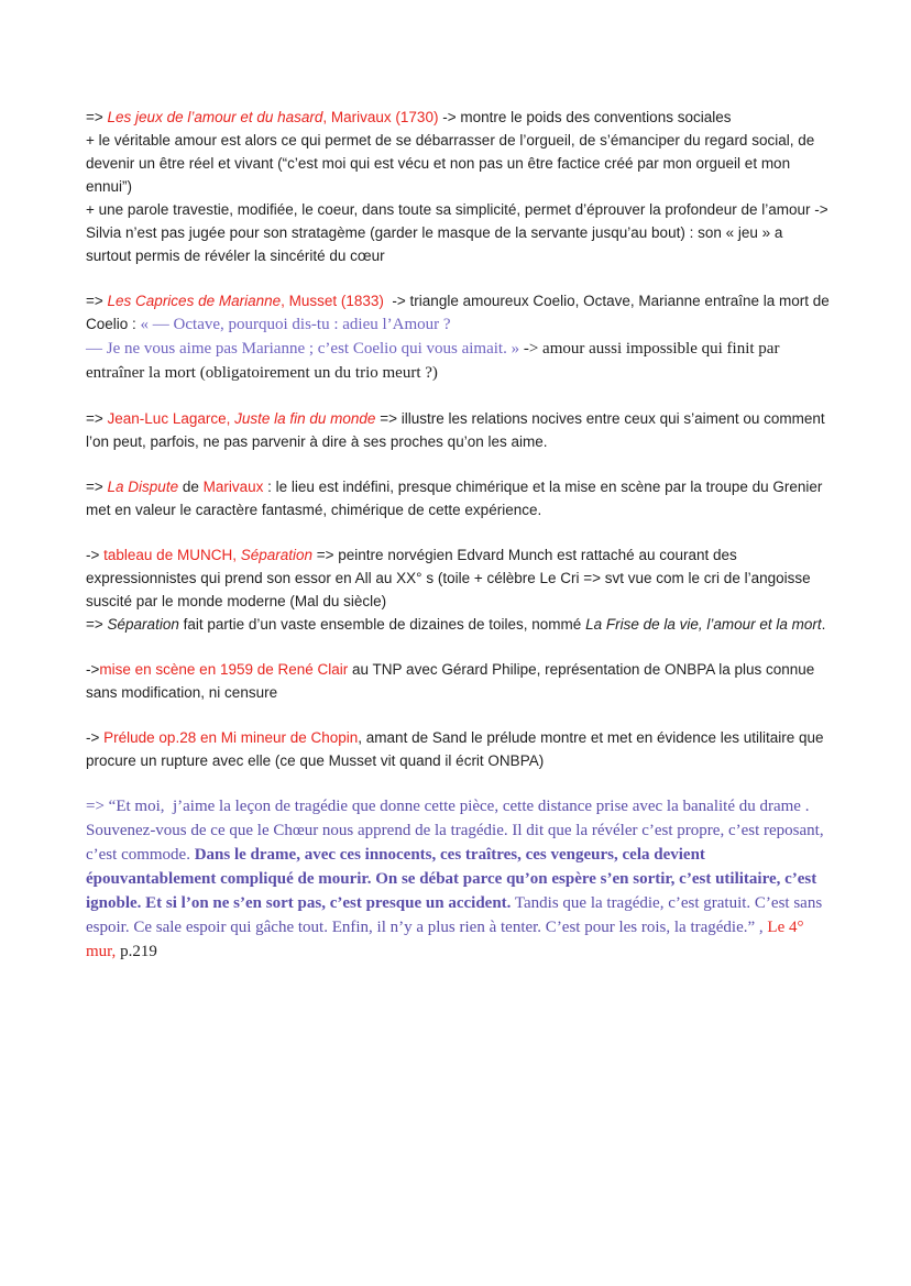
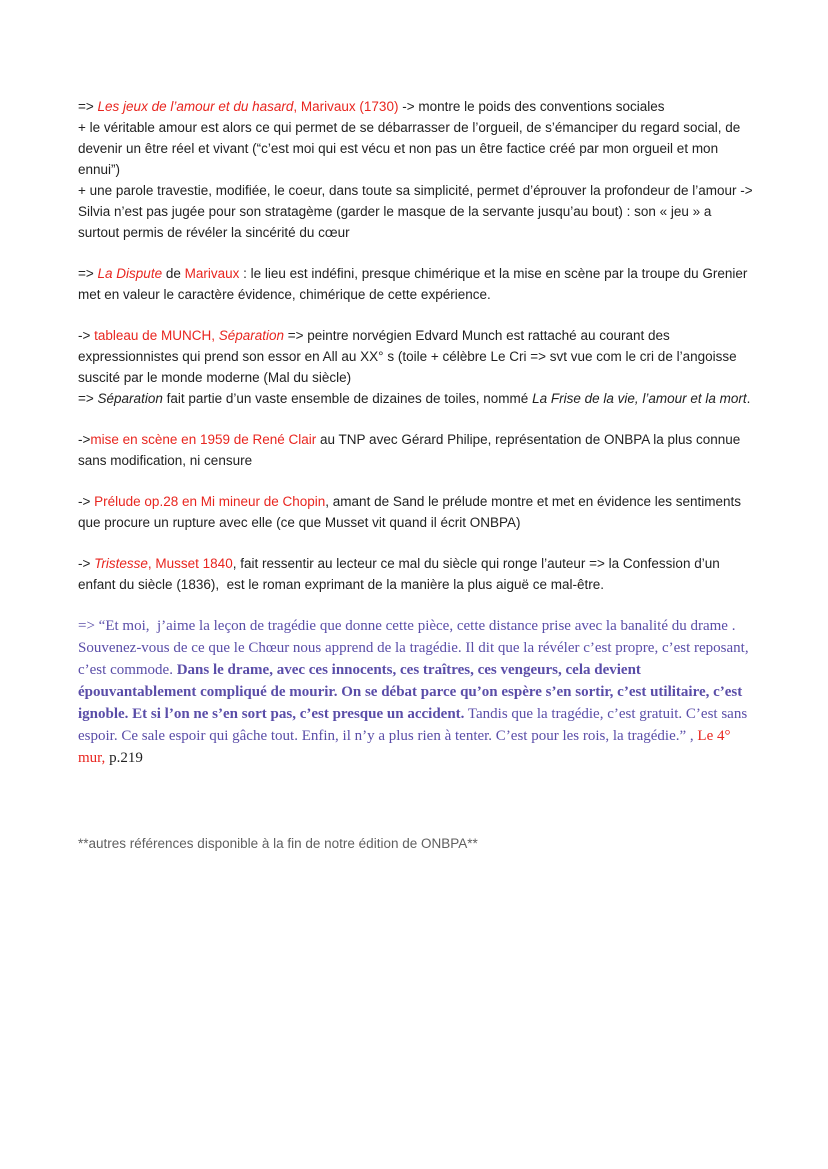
  => Les jeux de l’amour et du hasard, Marivaux (1730) -> montre le poids des conventions sociales
  + le véritable amour est alors ce qui permet de se débarrasser de l’orgueil, de s’émanciper du regard social, de devenir un être réel et vivant (“c’est moi qui est vécu et non pas un être factice créé par mon orgueil et mon ennui”)
  + une parole travestie, modifiée, le coeur, dans toute sa simplicité, permet d’éprouver la profondeur de l’amour -> Silvia n’est pas jugée pour son stratagème (garder le masque de la servante jusqu’au bout) : son « jeu » a surtout permis de révéler la sincérité du cœur
- => Les Caprices de Marianne, Musset (1833) -> triangle amoureux Coelio, Octave, Marianne entraîne la mort de Coelio : « — Octave, pourquoi dis-tu : adieu l’Amour ?
- — Je ne vous aime pas Marianne ; c’est Coelio qui vous aimait. » -> amour aussi impossible qui finit par entraîner la mort (obligatoirement un du trio meurt ?)
- => Jean-Luc Lagarce, Juste la fin du monde => illustre les relations nocives entre ceux qui s’aiment ou comment l’on peut, parfois, ne pas parvenir à dire à ses proches qu’on les aime.
- => La Dispute de Marivaux : le lieu est indéfini, presque chimérique et la mise en scène par la troupe du Grenier met en valeur le caractère fantasmé, chimérique de cette expérience.
+ => La Dispute de Marivaux : le lieu est indéfini, presque chimérique et la mise en scène par la troupe du Grenier met en valeur le caractère évidence, chimérique de cette expérience.
  -> tableau de MUNCH, Séparation => peintre norvégien Edvard Munch est rattaché au courant des expressionnistes qui prend son essor en All au XX° s (toile + célèbre Le Cri => svt vue com le cri de l’angoisse suscité par le monde moderne (Mal du siècle)
  => Séparation fait partie d’un vaste ensemble de dizaines de toiles, nommé La Frise de la vie, l’amour et la mort.
  ->mise en scène en 1959 de René Clair au TNP avec Gérard Philipe, représentation de ONBPA la plus connue sans modification, ni censure
- -> Prélude op.28 en Mi mineur de Chopin, amant de Sand le prélude montre et met en évidence les utilitaire que procure un rupture avec elle (ce que Musset vit quand il écrit ONBPA)
+ -> Prélude op.28 en Mi mineur de Chopin, amant de Sand le prélude montre et met en évidence les sentiments que procure un rupture avec elle (ce que Musset vit quand il écrit ONBPA)
+ -> Tristesse, Musset 1840, fait ressentir au lecteur ce mal du siècle qui ronge l’auteur => la Confession d’un enfant du siècle (1836), est le roman exprimant de la manière la plus aiguë ce mal-être.
  => “Et moi, j’aime la leçon de tragédie que donne cette pièce, cette distance prise avec la banalité du drame . Souvenez-vous de ce que le Chœur nous apprend de la tragédie. Il dit que la révéler c’est propre, c’est reposant, c’est commode. Dans le drame, avec ces innocents, ces traîtres, ces vengeurs, cela devient épouvantablement compliqué de mourir. On se débat parce qu’on espère s’en sortir, c’est utilitaire, c’est ignoble. Et si l’on ne s’en sort pas, c’est presque un accident. Tandis que la tragédie, c’est gratuit. C’est sans espoir. Ce sale espoir qui gâche tout. Enfin, il n’y a plus rien à tenter. C’est pour les rois, la tragédie.” , Le 4° mur, p.219
+ **autres références disponible à la fin de notre édition de ONBPA**
